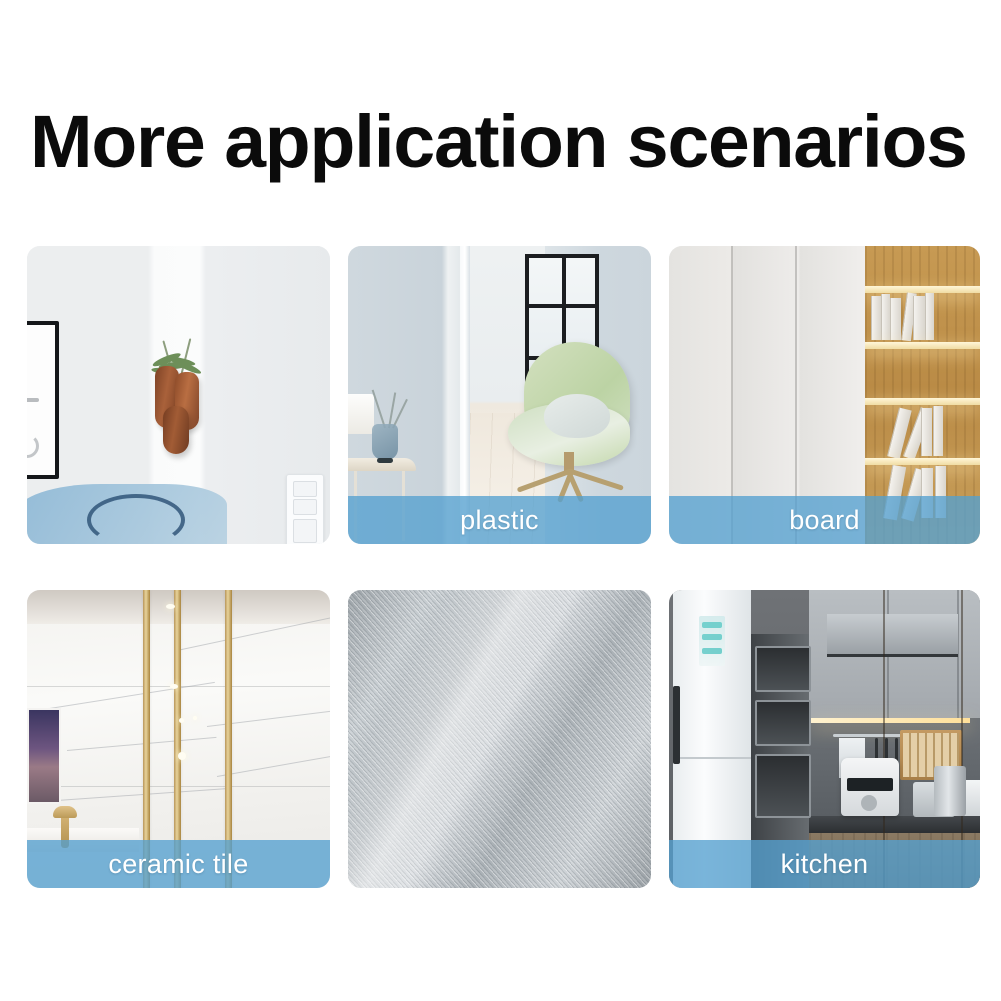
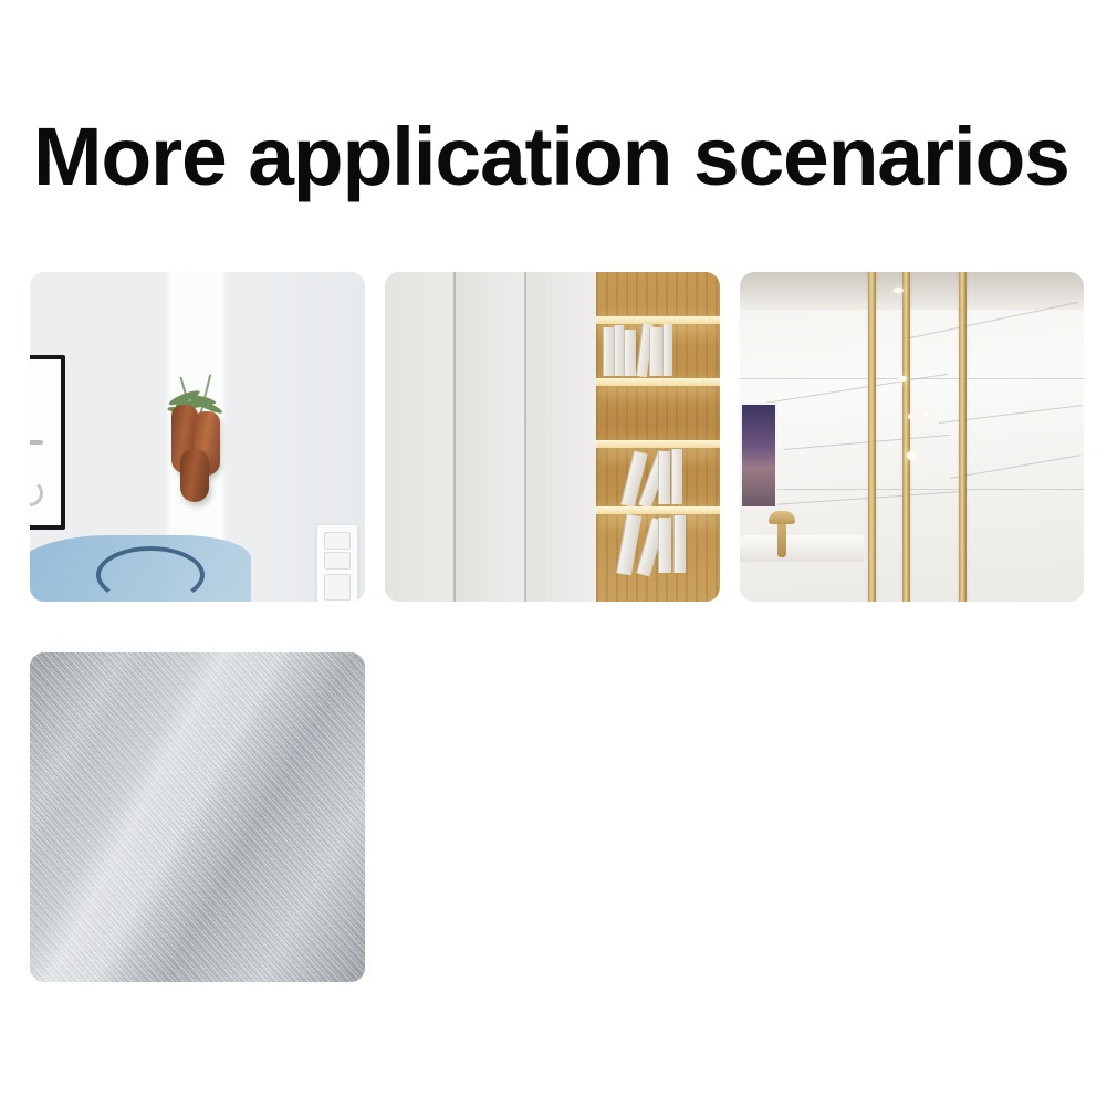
  More application scenarios
- plastic
- board
- ceramic tile
- kitchen
